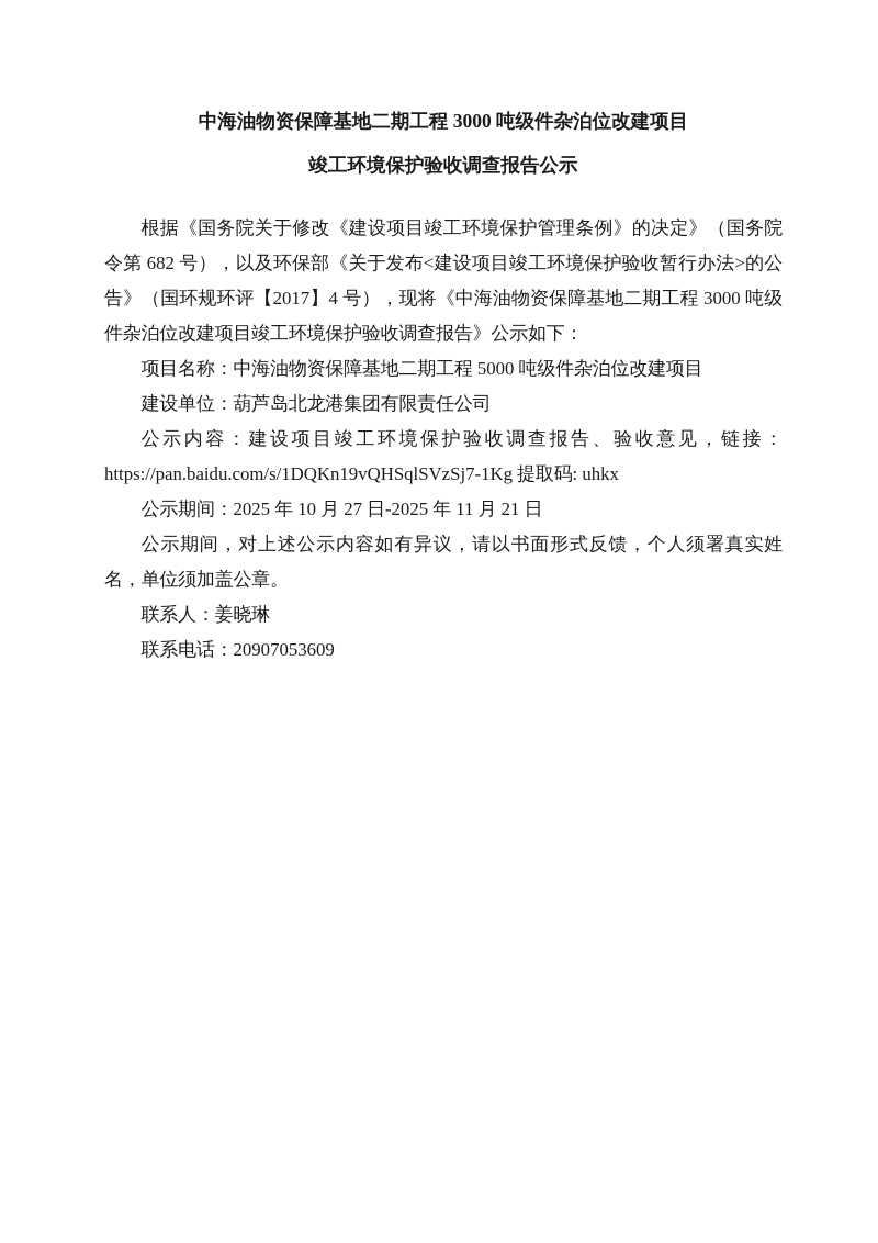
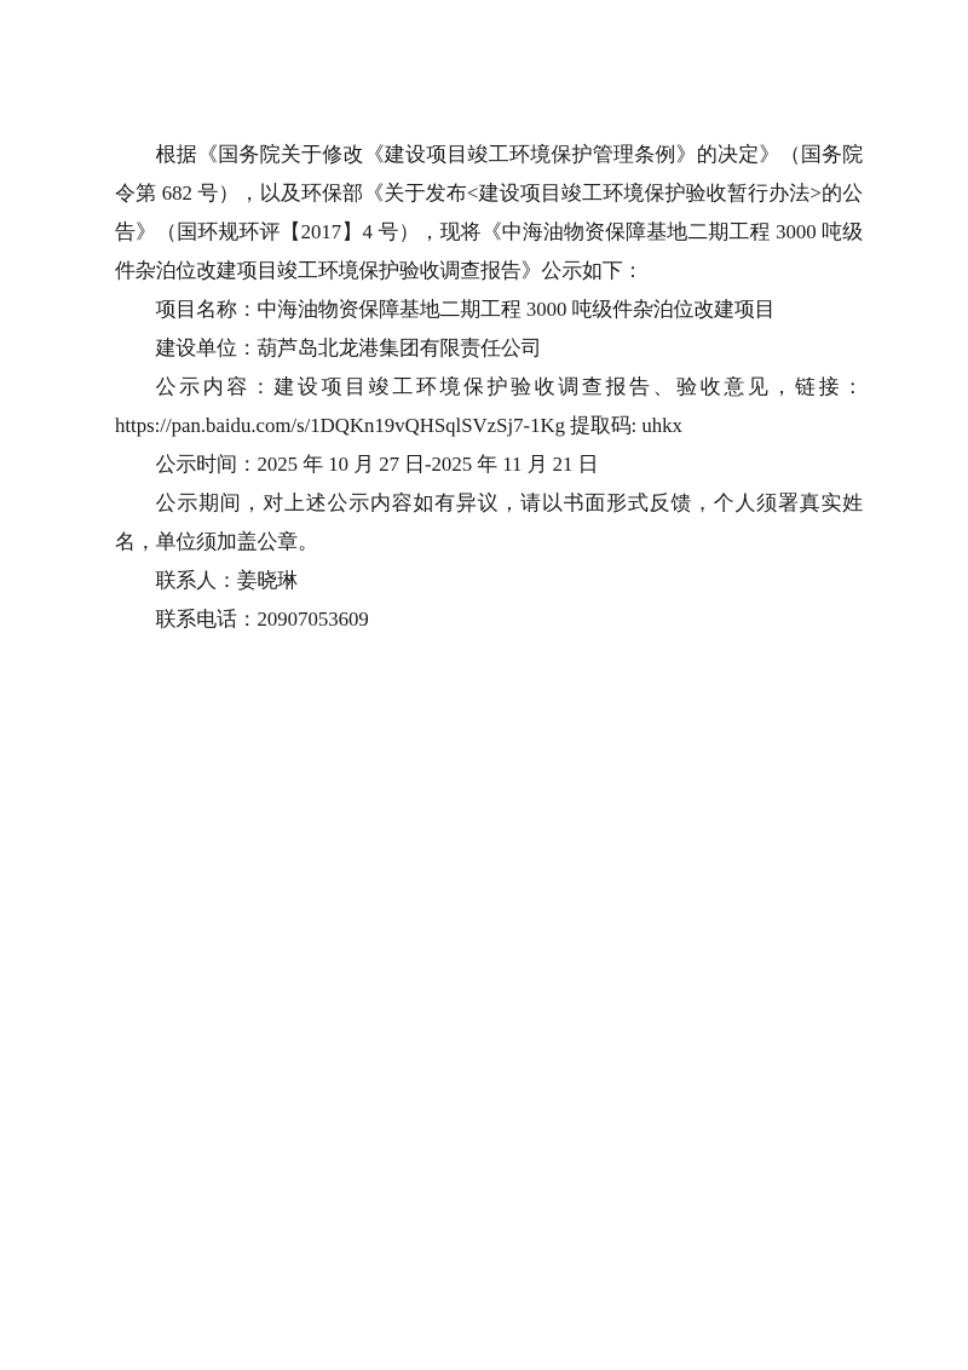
- 中海油物资保障基地二期工程 3000 吨级件杂泊位改建项目
- 竣工环境保护验收调查报告公示
  根据《国务院关于修改《建设项目竣工环境保护管理条例》的决定》（国务院令第 682 号），以及环保部《关于发布<建设项目竣工环境保护验收暂行办法>的公告》（国环规环评【2017】4 号），现将《中海油物资保障基地二期工程 3000 吨级件杂泊位改建项目竣工环境保护验收调查报告》公示如下：
- 项目名称：中海油物资保障基地二期工程 5000 吨级件杂泊位改建项目
+ 项目名称：中海油物资保障基地二期工程 3000 吨级件杂泊位改建项目
  建设单位：葫芦岛北龙港集团有限责任公司
  公示内容：建设项目竣工环境保护验收调查报告、验收意见，链接：https://pan.baidu.com/s/1DQKn19vQHSqlSVzSj7-1Kg 提取码: uhkx
- 公示期间：2025 年 10 月 27 日-2025 年 11 月 21 日
+ 公示时间：2025 年 10 月 27 日-2025 年 11 月 21 日
  公示期间，对上述公示内容如有异议，请以书面形式反馈，个人须署真实姓名，单位须加盖公章。
  联系人：姜晓琳
  联系电话：20907053609
